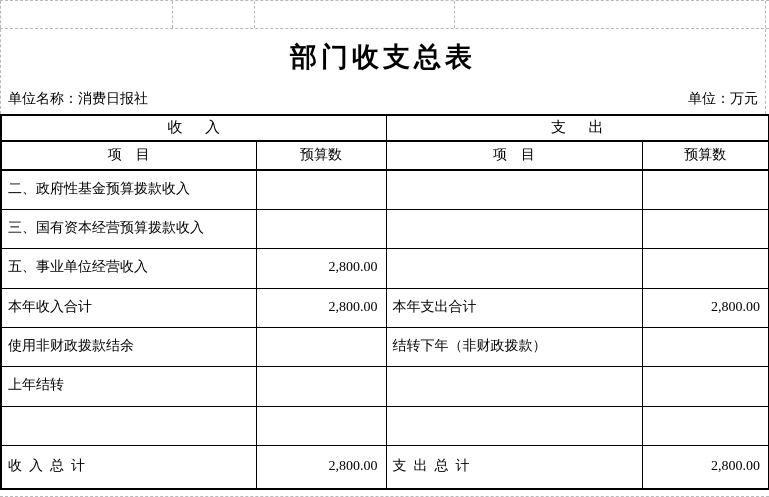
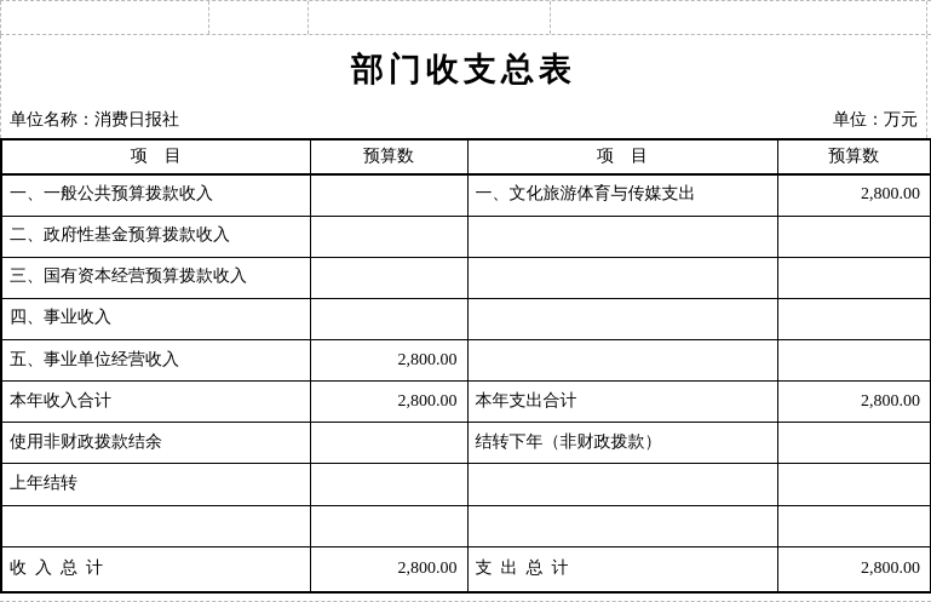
  部门收支总表
  单位名称：消费日报社
  单位：万元
- 收 入	支 出
  项 目	预算数	项 目	预算数
+ 一、一般公共预算拨款收入		一、文化旅游体育与传媒支出	2,800.00
  二、政府性基金预算拨款收入
  三、国有资本经营预算拨款收入
+ 四、事业收入
  五、事业单位经营收入	2,800.00
  本年收入合计	2,800.00	本年支出合计	2,800.00
  使用非财政拨款结余		结转下年（非财政拨款）
  上年结转
  收 入 总 计	2,800.00	支 出 总 计	2,800.00
